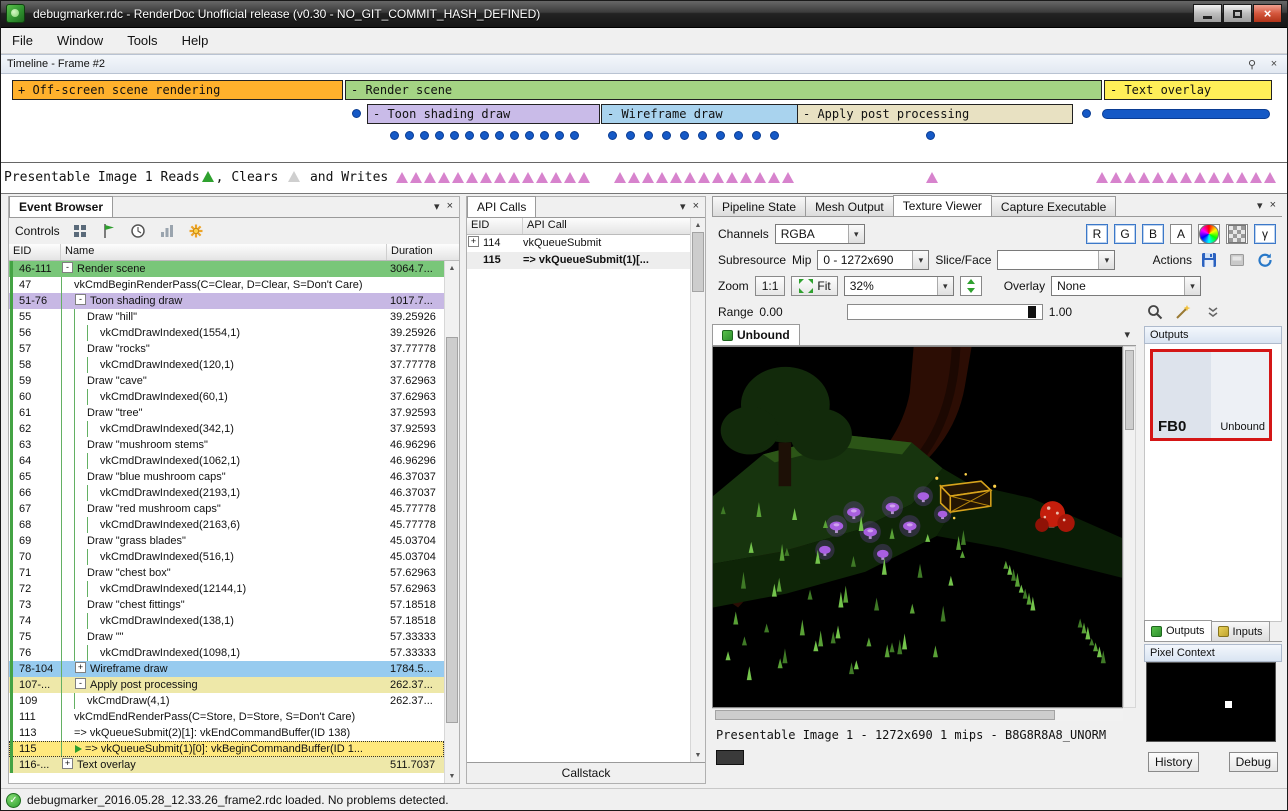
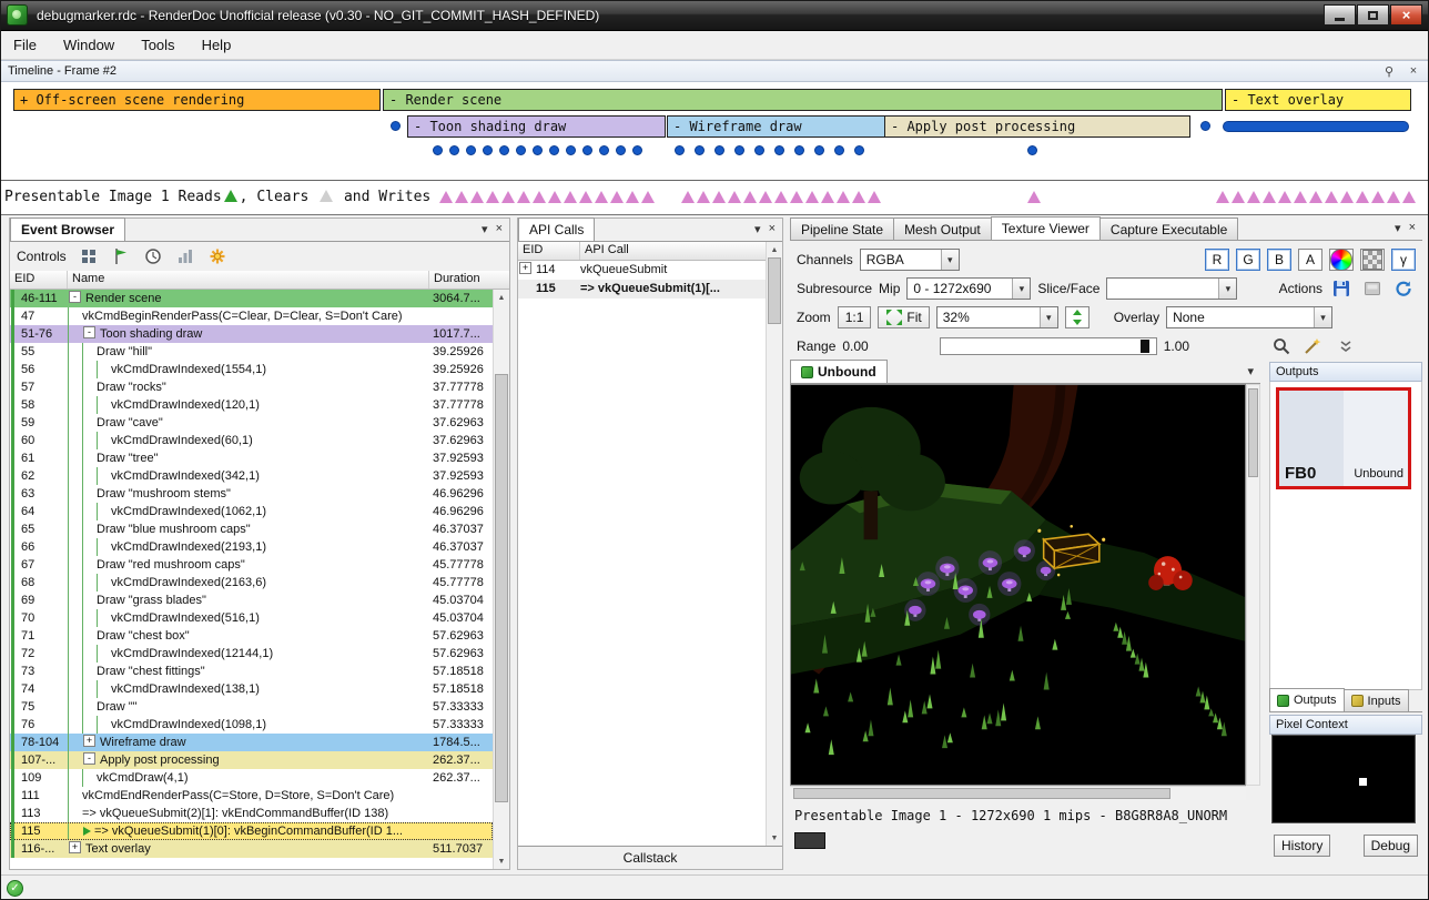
  debugmarker.rdc - RenderDoc Unofficial release (v0.30 - NO_GIT_COMMIT_HASH_DEFINED)
  ×
  File
  Window
  Tools
  Help
  Timeline - Frame #2
  ⚲
  ×
  Presentable Image 1 Reads , Clears and Writes
  + Off-screen scene rendering
  - Render scene
  - Text overlay
  - Toon shading draw
  - Wireframe draw
  - Apply post processing
  Event Browser
  ▾
  ×
  Controls
  EID
  Name
  Duration
  46-111
  - Render scene
  3064.7...
  47
  vkCmdBeginRenderPass(C=Clear, D=Clear, S=Don't Care)
  51-76
  - Toon shading draw
  1017.7...
  55
  Draw "hill"
  39.25926
  56
  vkCmdDrawIndexed(1554,1)
  39.25926
  57
  Draw "rocks"
  37.77778
  58
  vkCmdDrawIndexed(120,1)
  37.77778
  59
  Draw "cave"
  37.62963
  60
  vkCmdDrawIndexed(60,1)
  37.62963
  61
  Draw "tree"
  37.92593
  62
  vkCmdDrawIndexed(342,1)
  37.92593
  63
  Draw "mushroom stems"
  46.96296
  64
  vkCmdDrawIndexed(1062,1)
  46.96296
  65
  Draw "blue mushroom caps"
  46.37037
  66
  vkCmdDrawIndexed(2193,1)
  46.37037
  67
  Draw "red mushroom caps"
  45.77778
  68
  vkCmdDrawIndexed(2163,6)
  45.77778
  69
  Draw "grass blades"
  45.03704
  70
  vkCmdDrawIndexed(516,1)
  45.03704
  71
  Draw "chest box"
  57.62963
  72
  vkCmdDrawIndexed(12144,1)
  57.62963
  73
  Draw "chest fittings"
  57.18518
  74
  vkCmdDrawIndexed(138,1)
  57.18518
  75
  Draw ""
  57.33333
  76
  vkCmdDrawIndexed(1098,1)
  57.33333
  78-104
  + Wireframe draw
  1784.5...
  107-...
  - Apply post processing
  262.37...
  109
  vkCmdDraw(4,1)
  262.37...
  111
  vkCmdEndRenderPass(C=Store, D=Store, S=Don't Care)
  113
  => vkQueueSubmit(2)[1]: vkEndCommandBuffer(ID 138)
  115
  => vkQueueSubmit(1)[0]: vkBeginCommandBuffer(ID 1...
  116-...
  + Text overlay
  511.7037
  API Calls
  ▾
  ×
  EID
  API Call
  +
  114
  vkQueueSubmit
  115
  => vkQueueSubmit(1)[...
  Callstack
  Pipeline State
  Mesh Output
  Texture Viewer
  Capture Executable
  ▾
  ×
  Channels
  RGBA
  ▾
  R
  G
  B
  A
  γ
  Subresource
  Mip
  0 - 1272x690
  ▾
  Slice/Face
  ▾
  Actions
  Zoom
  1:1
  Fit
  32%
  ▾
  Overlay
  None
  ▾
  Range
  0.00
  1.00
  Unbound
  ▾
  Presentable Image 1 - 1272x690 1 mips - B8G8R8A8_UNORM
  Outputs
  FB0
  Unbound
  Outputs
  Inputs
  Pixel Context
  History
  Debug
  ✓
- debugmarker_2016.05.28_12.33.26_frame2.rdc loaded. No problems detected.
